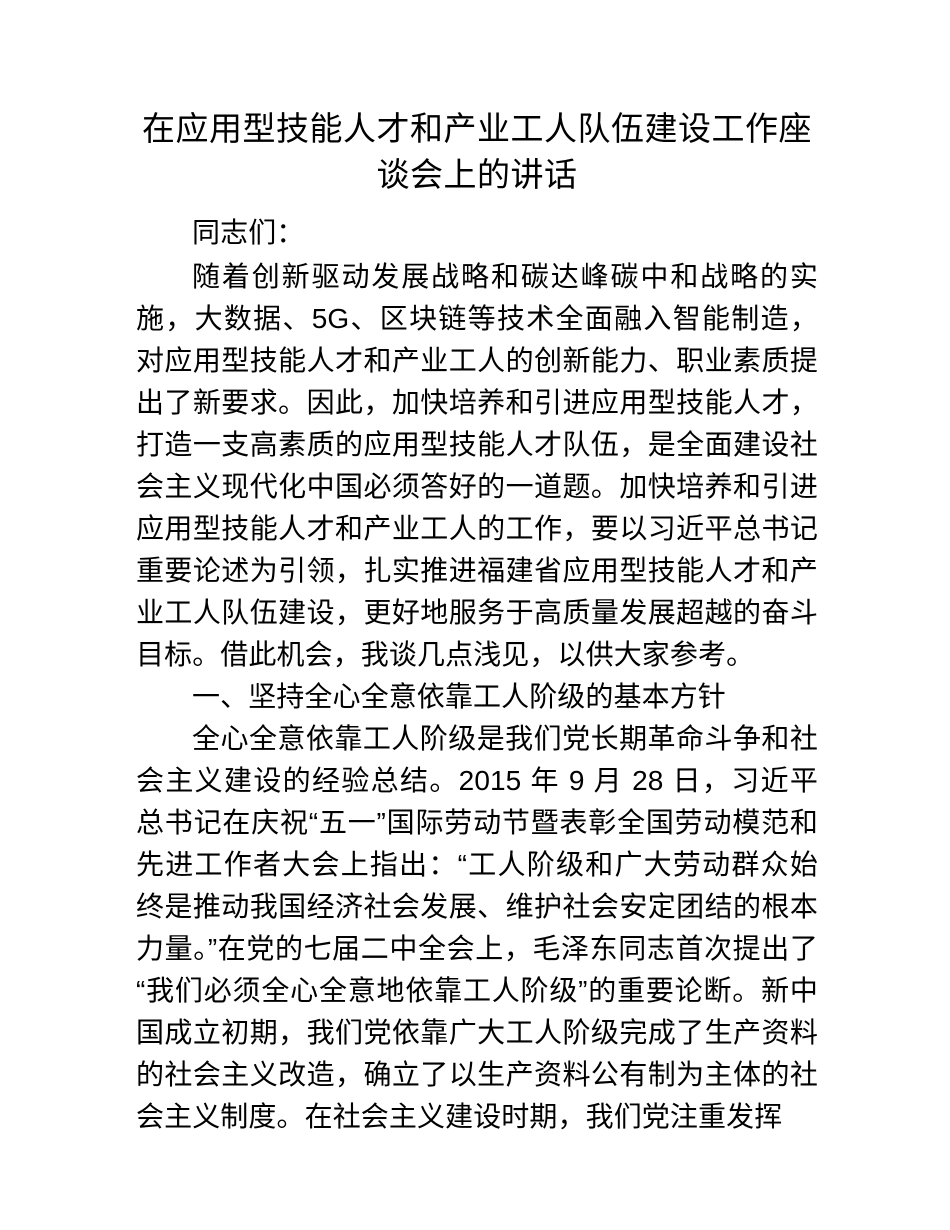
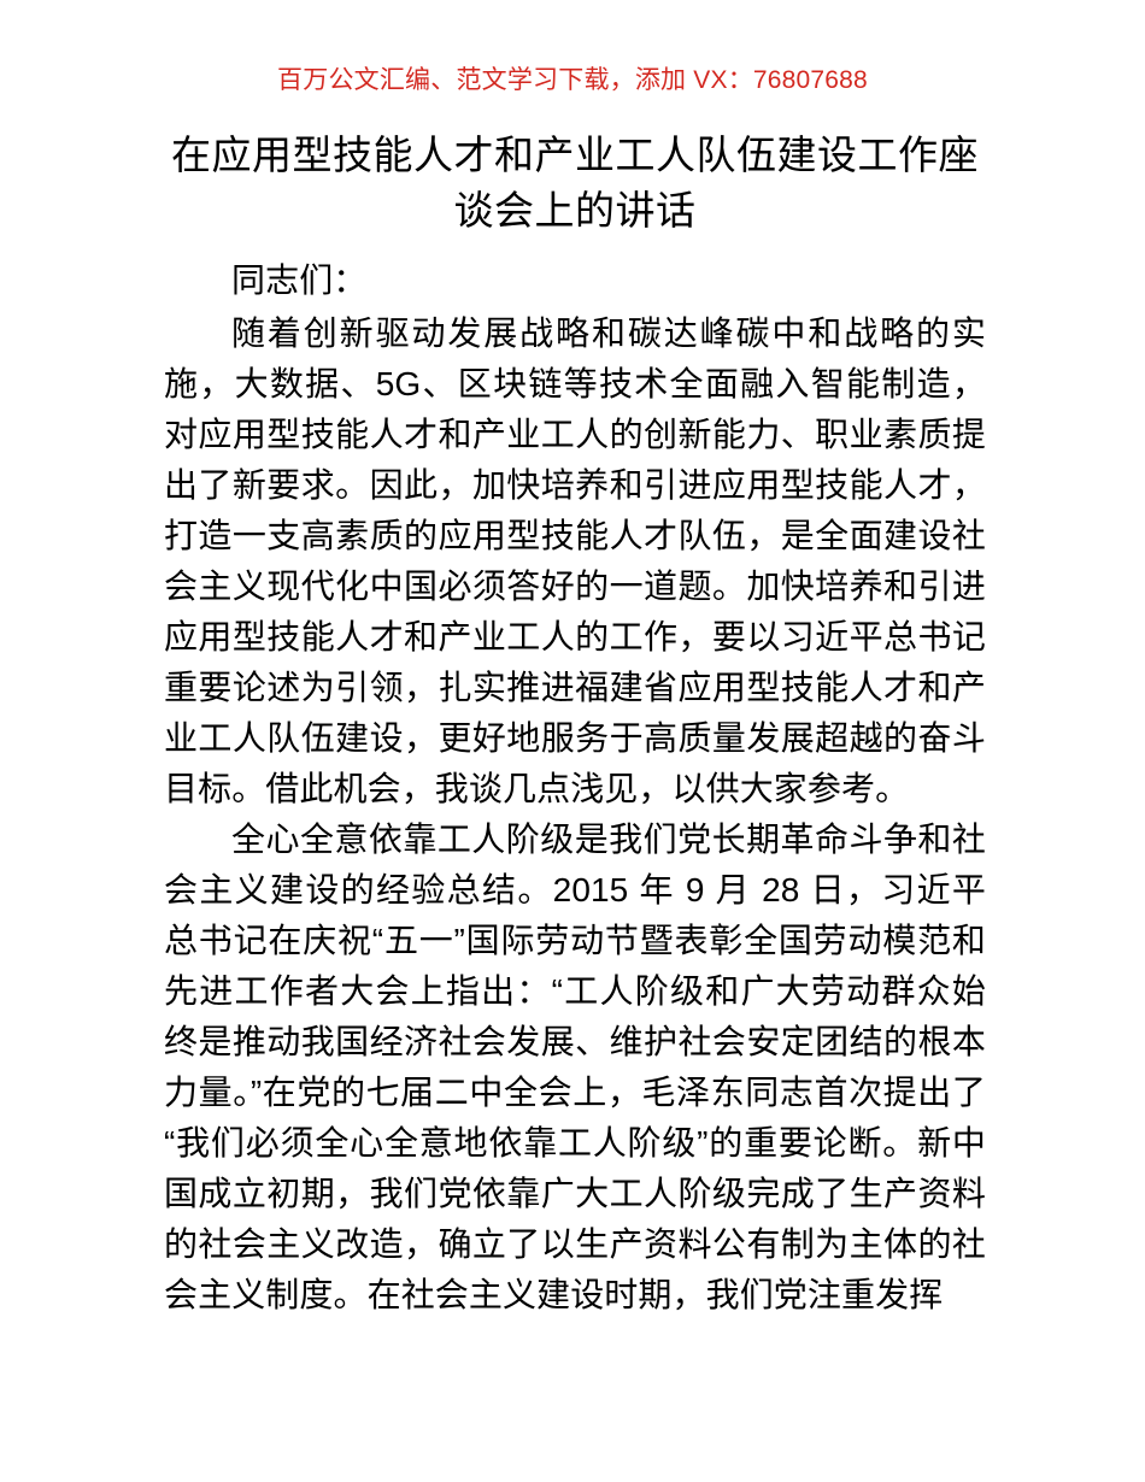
+ 百万公文汇编、范文学习下载，添加 VX：76807688
  在应用型技能人才和产业工人队伍建设工作座谈会上的讲话
  同志们：
  随着创新驱动发展战略和碳达峰碳中和战略的实施，大数据、5G、区块链等技术全面融入智能制造，对应用型技能人才和产业工人的创新能力、职业素质提出了新要求。因此，加快培养和引进应用型技能人才，打造一支高素质的应用型技能人才队伍，是全面建设社会主义现代化中国必须答好的一道题。加快培养和引进应用型技能人才和产业工人的工作，要以习近平总书记重要论述为引领，扎实推进福建省应用型技能人才和产业工人队伍建设，更好地服务于高质量发展超越的奋斗目标。借此机会，我谈几点浅见，以供大家参考。
- 一、坚持全心全意依靠工人阶级的基本方针
  全心全意依靠工人阶级是我们党长期革命斗争和社会主义建设的经验总结。2015 年 9 月 28 日，习近平总书记在庆祝“五一”国际劳动节暨表彰全国劳动模范和先进工作者大会上指出：“工人阶级和广大劳动群众始终是推动我国经济社会发展、维护社会安定团结的根本力量。”在党的七届二中全会上，毛泽东同志首次提出了“我们必须全心全意地依靠工人阶级”的重要论断。新中国成立初期，我们党依靠广大工人阶级完成了生产资料的社会主义改造，确立了以生产资料公有制为主体的社会主义制度。在社会主义建设时期，我们党注重发挥
